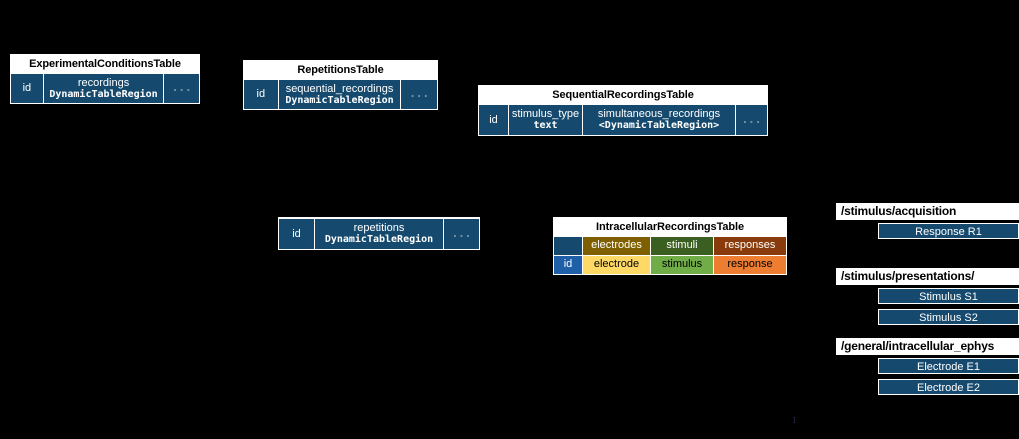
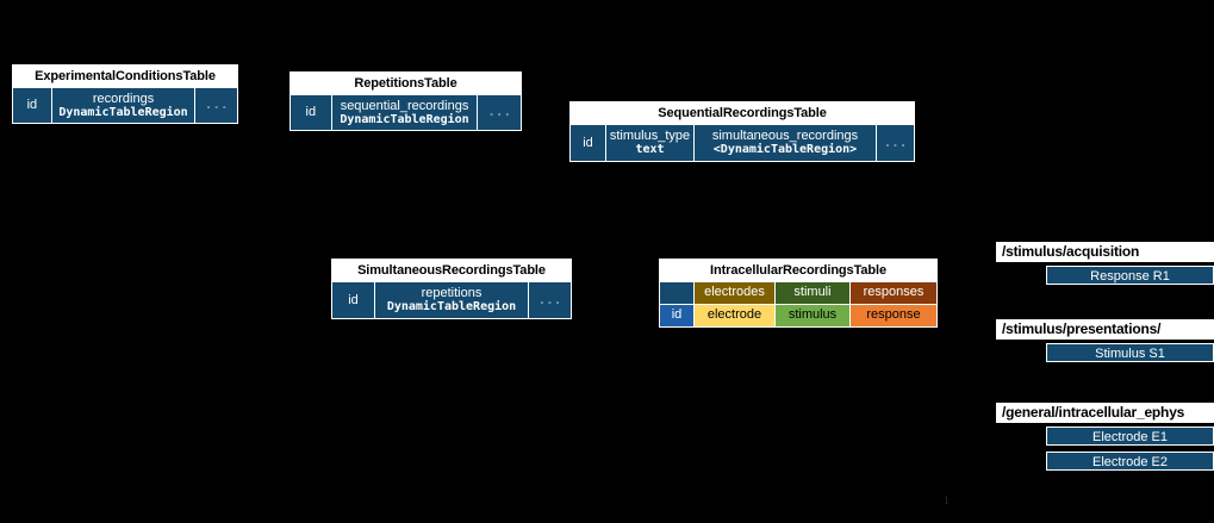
  ExperimentalConditionsTable
  id
  recordings
  DynamicTableRegion
  ...
  RepetitionsTable
  id
  sequential_recordings
  DynamicTableRegion
  ...
  SequentialRecordingsTable
  id
  stimulus_type
  text
  simultaneous_recordings
  <DynamicTableRegion>
  ...
+ SimultaneousRecordingsTable
  id
  repetitions
  DynamicTableRegion
  ...
  IntracellularRecordingsTable
  electrodes
  stimuli
  responses
  id
  electrode
  stimulus
  response
  /stimulus/acquisition
  Response R1
  /stimulus/presentations/
  Stimulus S1
- Stimulus S2
  /general/intracellular_ephys
  Electrode E1
  Electrode E2
  1
